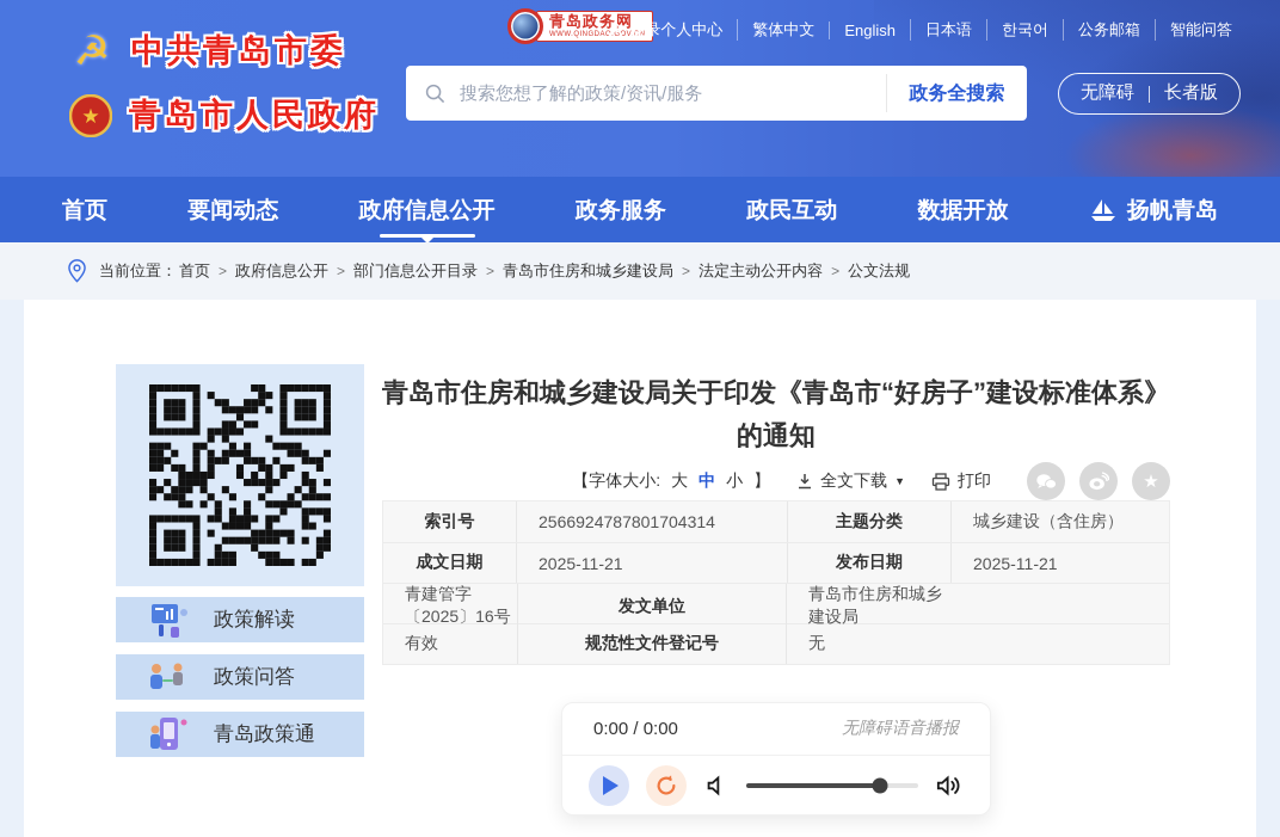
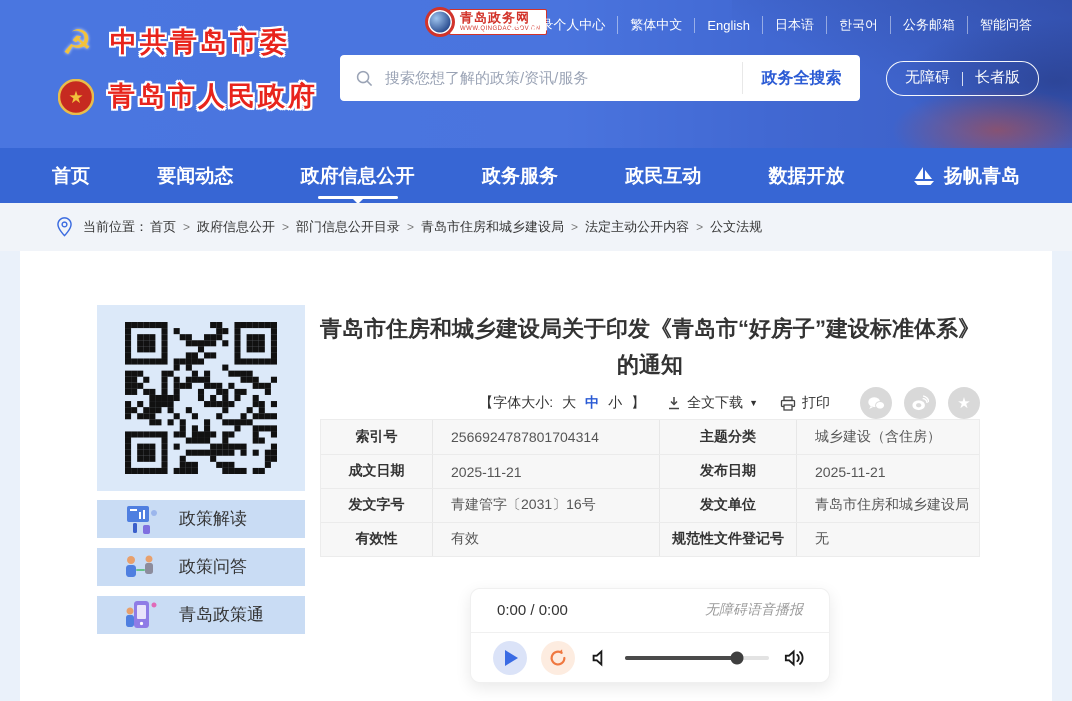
  ☭
  中共青岛市委
  ★
  青岛市人民政府
  青岛政务网
  登录个人中心
  繁体中文
  English
  日本语
  한국어
  公务邮箱
  智能问答
  搜索您想了解的政策/资讯/服务
  政务全搜索
  无障碍
  长者版
  首页
  要闻动态
  政府信息公开
  政务服务
  政民互动
  数据开放
  扬帆青岛
  当前位置：
  首页
  >
  政府信息公开
  >
  部门信息公开目录
  >
  青岛市住房和城乡建设局
  >
  法定主动公开内容
  >
  公文法规
  政策解读
  政策问答
  青岛政策通
  青岛市住房和城乡建设局关于印发《青岛市“好房子”建设标准体系》的通知
  【字体大小:
  大
  中
  小
  】
  全文下载
  ▼
  打印
  ★
  索引号
  2566924787801704314
  主题分类
  城乡建设（含住房）
  成文日期
  2025-11-21
  发布日期
  2025-11-21
+ 发文字号
- 青建管字〔2025〕16号
+ 青建管字〔2031〕16号
  发文单位
  青岛市住房和城乡建设局
+ 有效性
  有效
  规范性文件登记号
  无
  0:00 / 0:00
  无障碍语音播报
